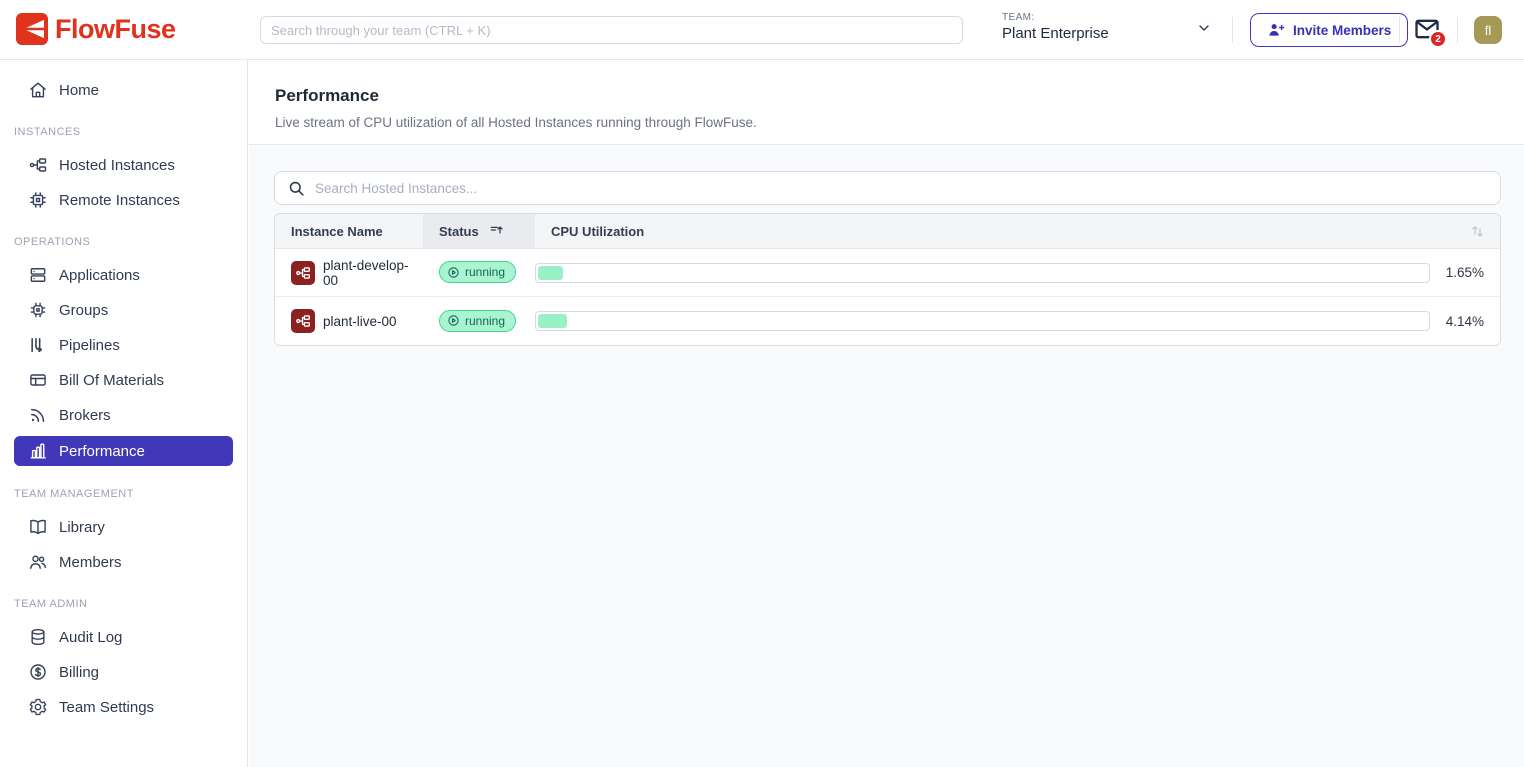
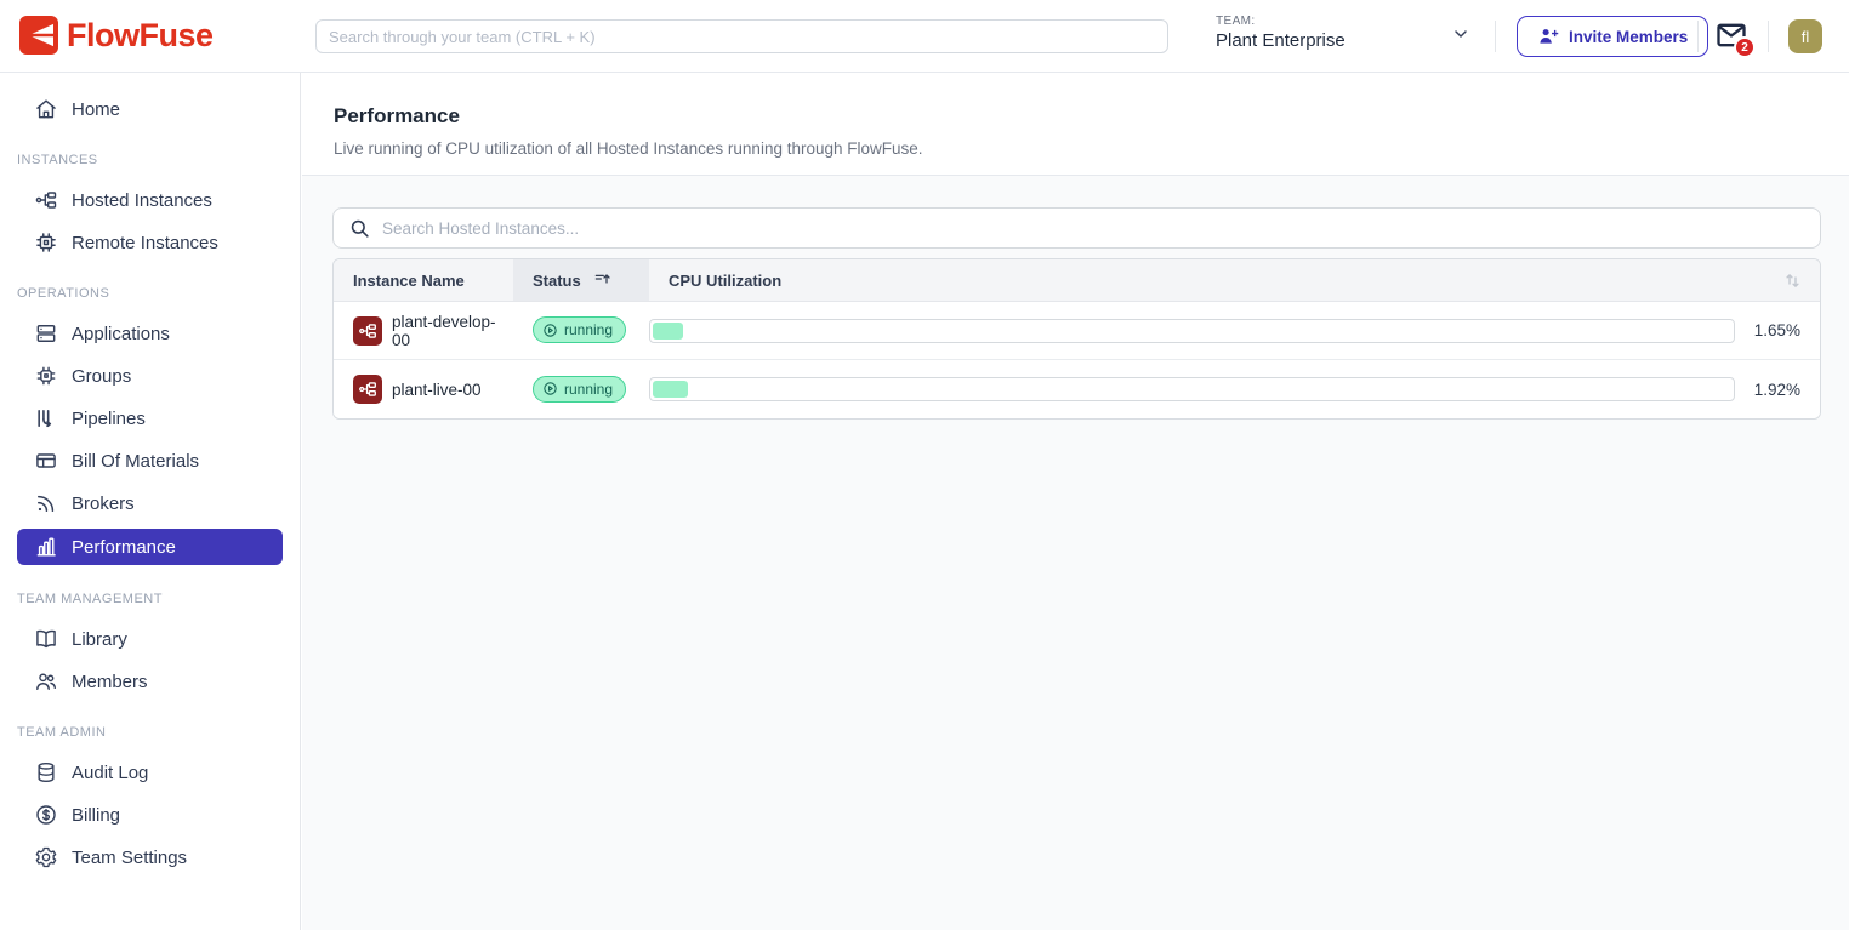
  FlowFuse
  Search through your team (CTRL + K)
  TEAM:
  Plant Enterprise
  Invite Members
  2
  fl
  Home
  INSTANCES
  Hosted Instances
  Remote Instances
  OPERATIONS
  Applications
  Groups
  Pipelines
  Bill Of Materials
  Brokers
  Performance
  TEAM MANAGEMENT
  Library
  Members
  TEAM ADMIN
  Audit Log
  Billing
  Team Settings
  Performance
- Live stream of CPU utilization of all Hosted Instances running through FlowFuse.
+ Live running of CPU utilization of all Hosted Instances running through FlowFuse.
  Search Hosted Instances...
  Instance Name
  Status
  CPU Utilization
  plant-develop-00
  running
  1.65%
  plant-live-00
  running
- 4.14%
+ 1.92%
